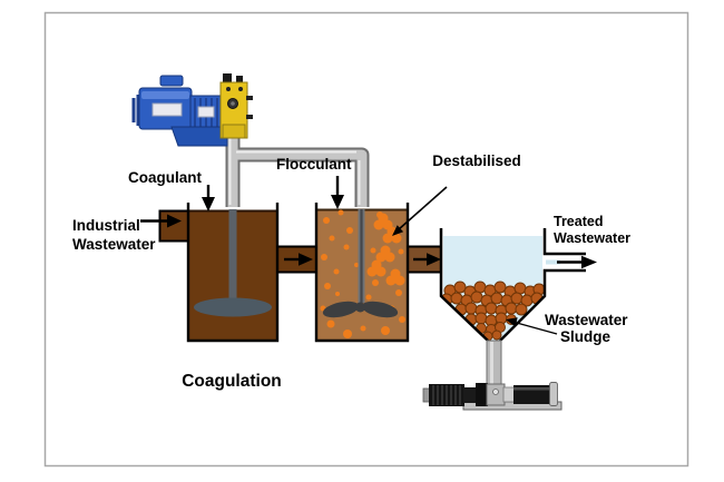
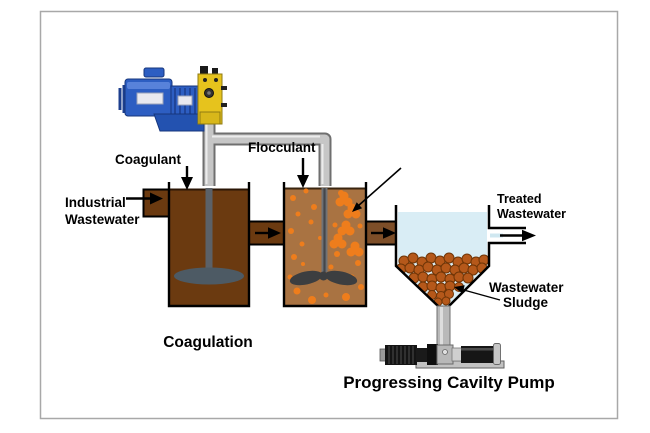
  Coagulant
  Flocculant
  Industrial
  Wastewater
- Destabilised
  Treated
  Wastewater
  Wastewater
  Sludge
  Coagulation
+ Progressing Cavilty Pump
